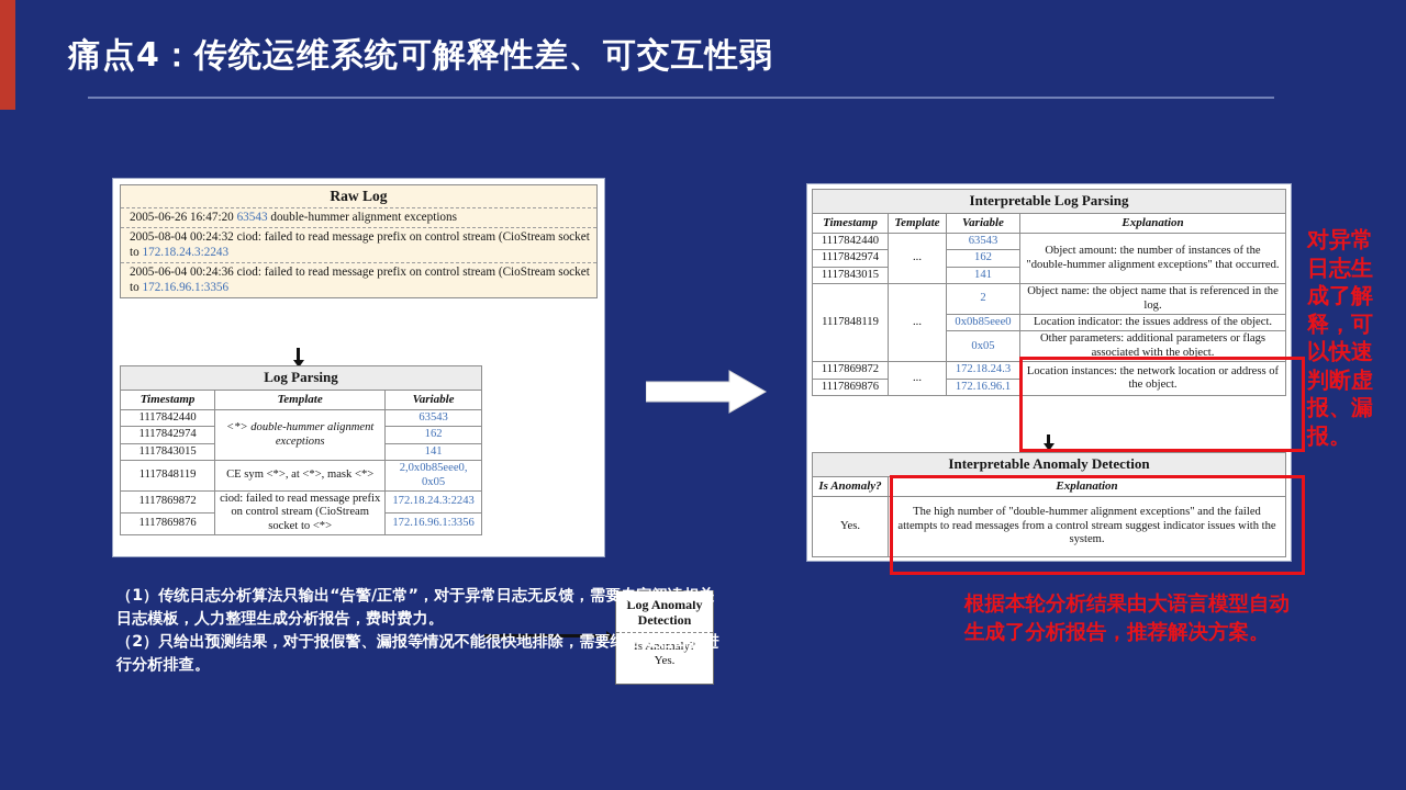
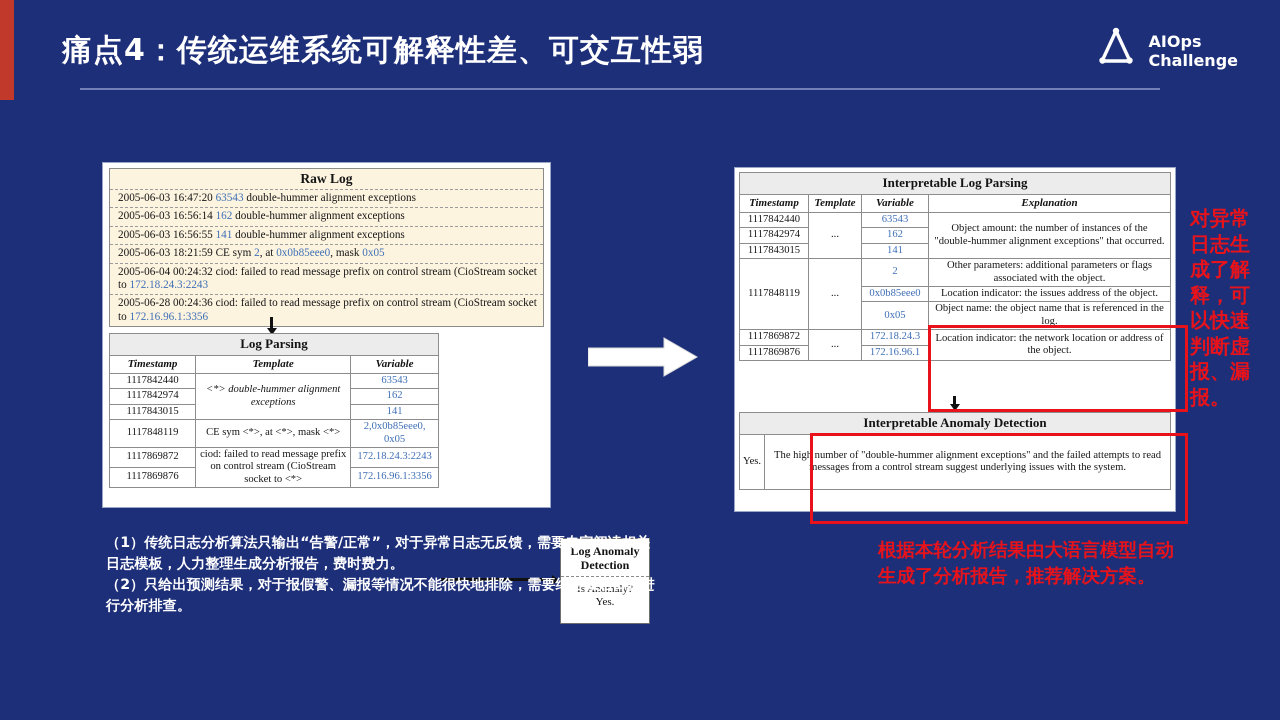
  痛点4：传统运维系统可解释性差、可交互性弱
+ AIOps
+ Challenge
  Raw Log
- 2005-06-26 16:47:20 63543 double-hummer alignment exceptions
+ 2005-06-03 16:47:20 63543 double-hummer alignment exceptions
+ 2005-06-03 16:56:14 162 double-hummer alignment exceptions
+ 2005-06-03 16:56:55 141 double-hummer alignment exceptions
+ 2005-06-03 18:21:59 CE sym 2, at 0x0b85eee0, mask 0x05
- 2005-08-04 00:24:32 ciod: failed to read message prefix on control stream (CioStream socket to 172.18.24.3:2243
+ 2005-06-04 00:24:32 ciod: failed to read message prefix on control stream (CioStream socket to 172.18.24.3:2243
- 2005-06-04 00:24:36 ciod: failed to read message prefix on control stream (CioStream socket to 172.16.96.1:3356
+ 2005-06-28 00:24:36 ciod: failed to read message prefix on control stream (CioStream socket to 172.16.96.1:3356
  Log Parsing
  Timestamp	Template	Variable
  1117842440	<*> double-hummer alignment exceptions	63543
  1117842974	162
  1117843015	141
  1117848119	CE sym <*>, at <*>, mask <*>	2,0x0b85eee0, 0x05
  1117869872	ciod: failed to read message prefix on control stream (CioStream socket to <*>	172.18.24.3:2243
  1117869876	172.16.96.1:3356
  Log Anomaly Detection
  Is Anomaly?
  Yes.
  Interpretable Log Parsing
  Timestamp	Template	Variable	Explanation
  1117842440	...	63543	Object amount: the number of instances of the "double-hummer alignment exceptions" that occurred.
  1117842974	162
  1117843015	141
- 1117848119	...	2	Object name: the object name that is referenced in the log.
+ 1117848119	...	2	Other parameters: additional parameters or flags associated with the object.
  0x0b85eee0	Location indicator: the issues address of the object.
- 0x05	Other parameters: additional parameters or flags associated with the object.
+ 0x05	Object name: the object name that is referenced in the log.
- 1117869872	...	172.18.24.3	Location instances: the network location or address of the object.
+ 1117869872	...	172.18.24.3	Location indicator: the network location or address of the object.
  1117869876	172.16.96.1
  Interpretable Anomaly Detection
- Is Anomaly?	Explanation
- Yes.	The high number of "double-hummer alignment exceptions" and the failed attempts to read messages from a control stream suggest indicator issues with the system.
+ Yes.	The high number of "double-hummer alignment exceptions" and the failed attempts to read messages from a control stream suggest underlying issues with the system.
  （1）传统日志分析算法只输出“告警/正常”，对于异常日志无反馈，需要专家阅读相关日志模板，人力整理生成分析报告，费时费力。
  （2）只给出预测结果，对于报假警、漏报等情况不能很快地排除，需要结合原始日志进行分析排查。
  对异常日志生成了解释，可以快速判断虚报、漏报。
  根据本轮分析结果由大语言模型自动生成了分析报告，推荐解决方案。
